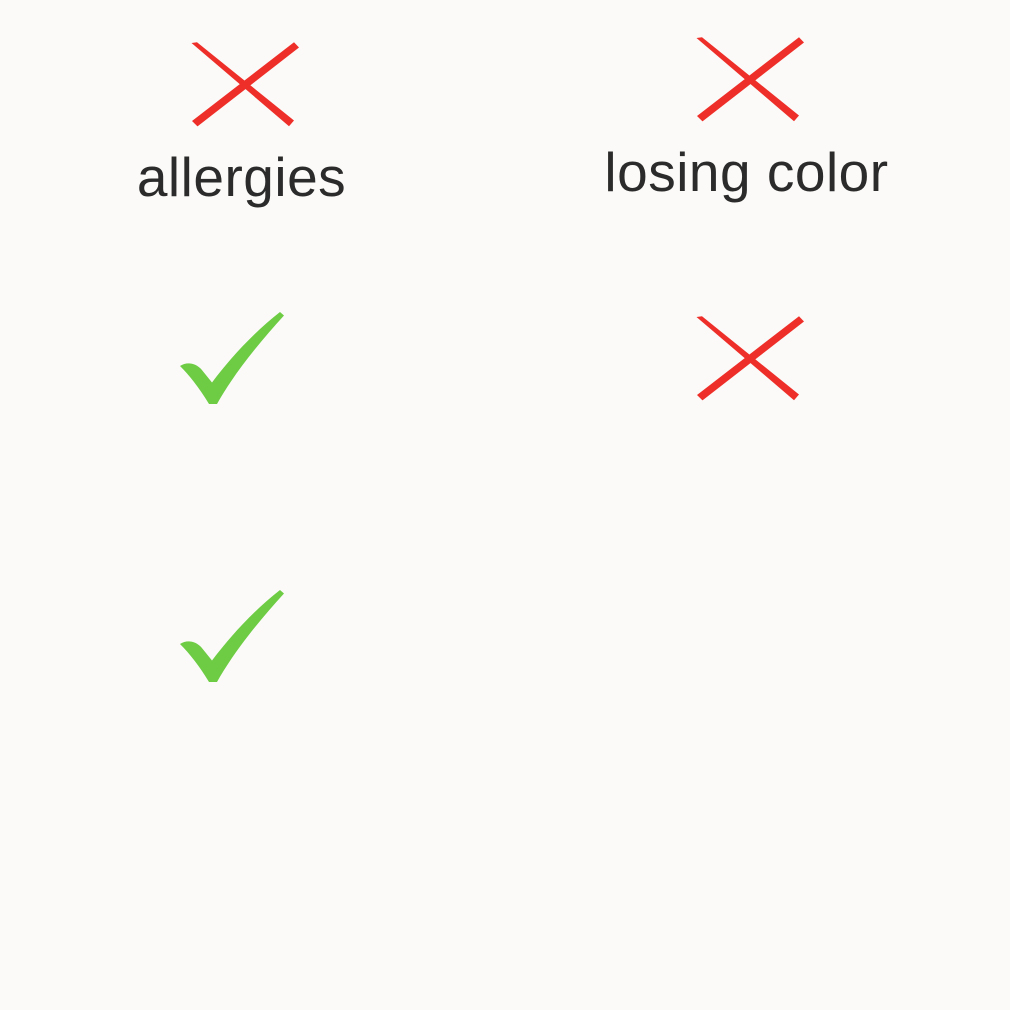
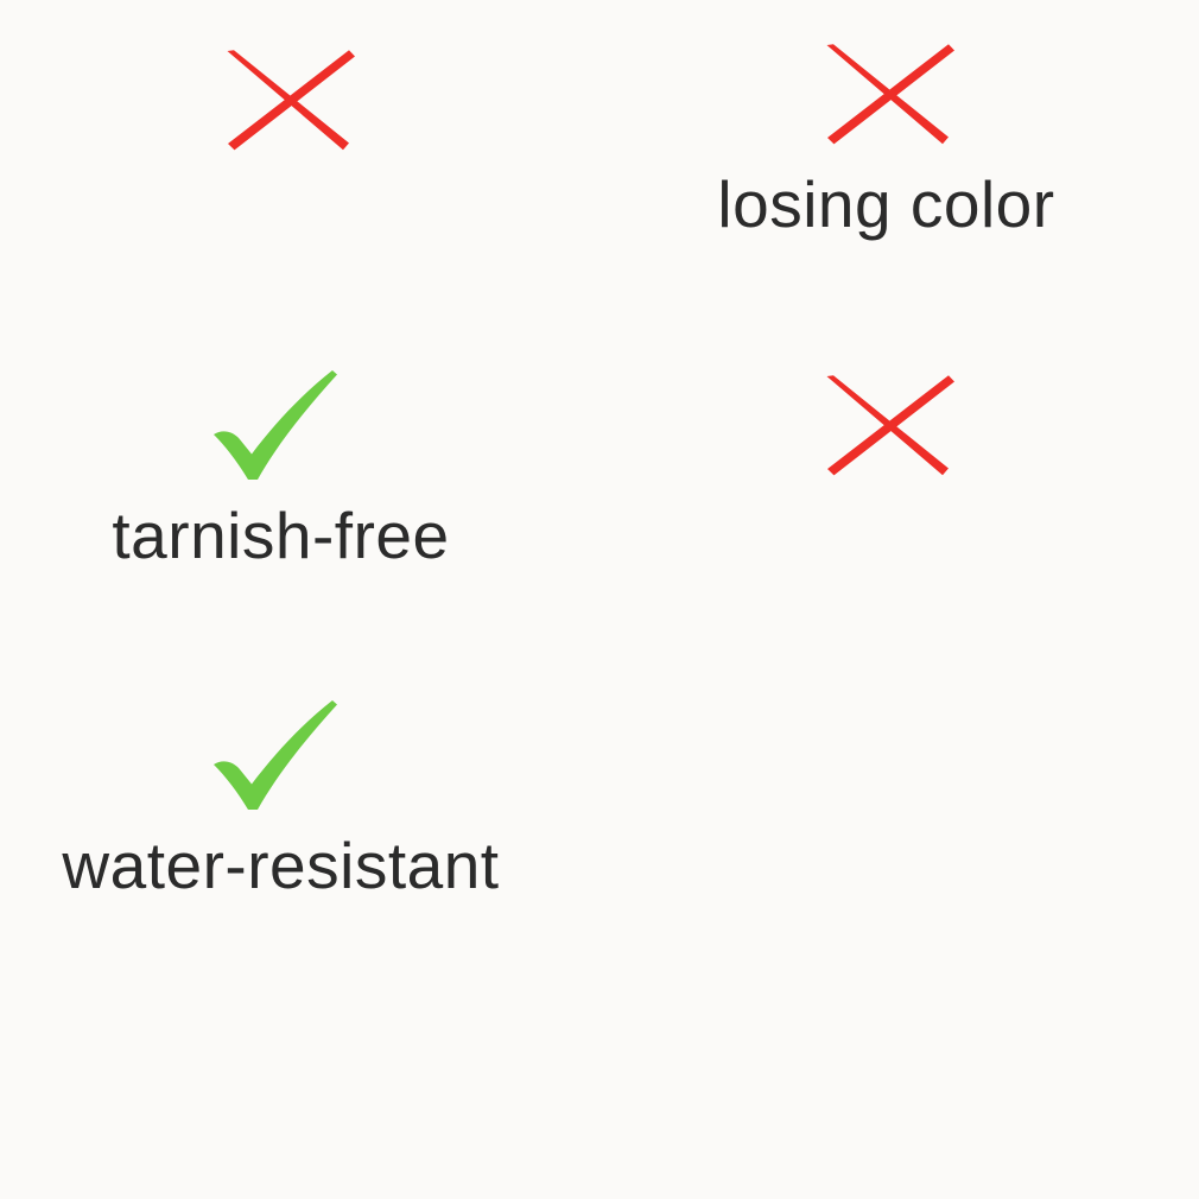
- allergies
  losing color
+ tarnish-free
+ water-resistant
